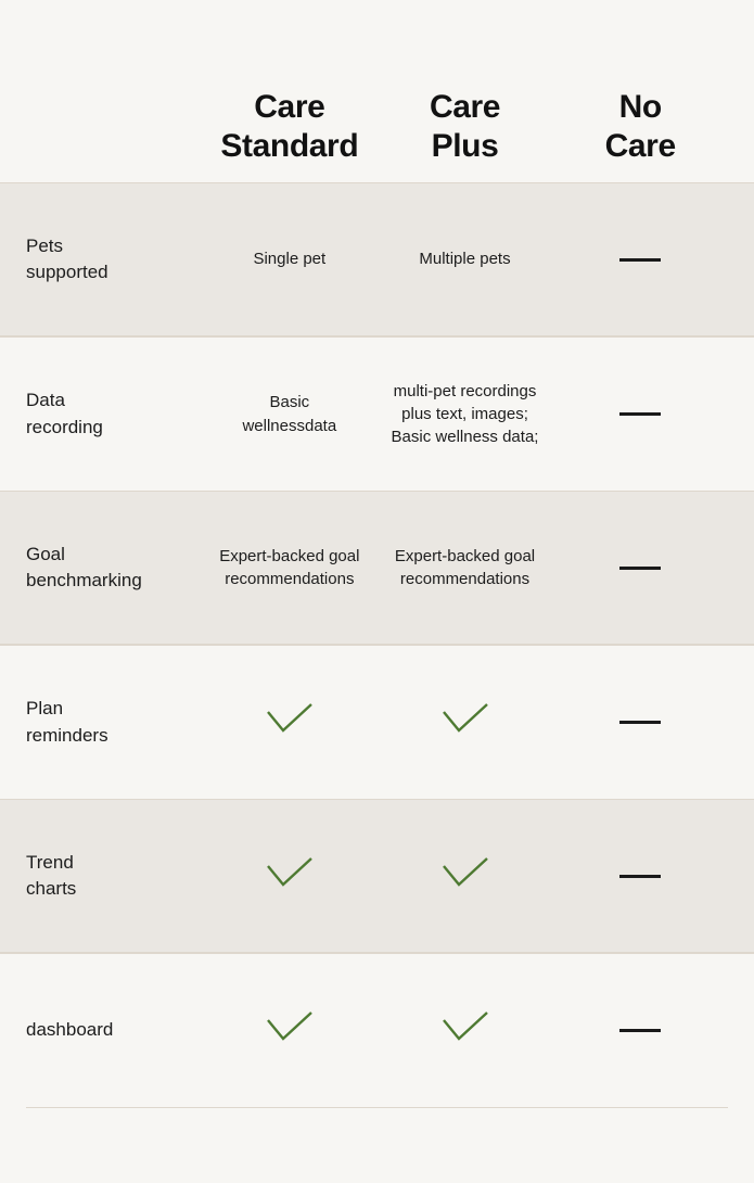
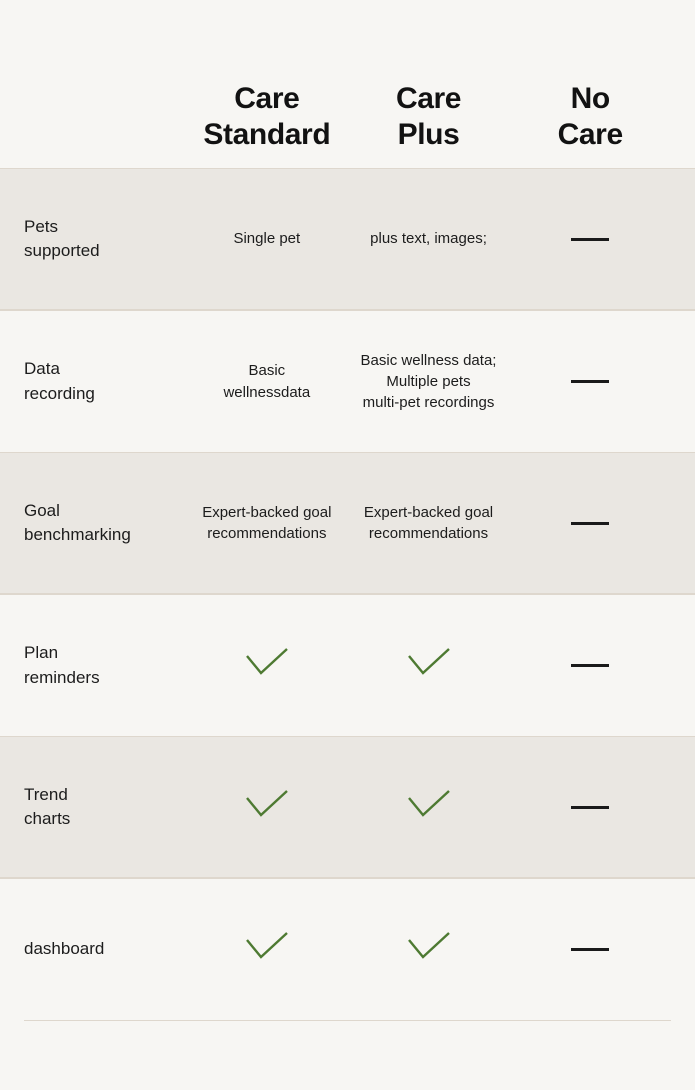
  Care
  Standard
  Care
  Plus
  No
  Care
  Pets
  supported
  Single pet
- Multiple pets
+ plus text, images;
  Data
  recording
  Basic
  wellnessdata
- multi-pet recordings
+ Basic wellness data;
- plus text, images;
+ Multiple pets
- Basic wellness data;
+ multi-pet recordings
  Goal
  benchmarking
  Expert-backed goal
  recommendations
  Expert-backed goal
  recommendations
  Plan
  reminders
  Trend
  charts
  dashboard
